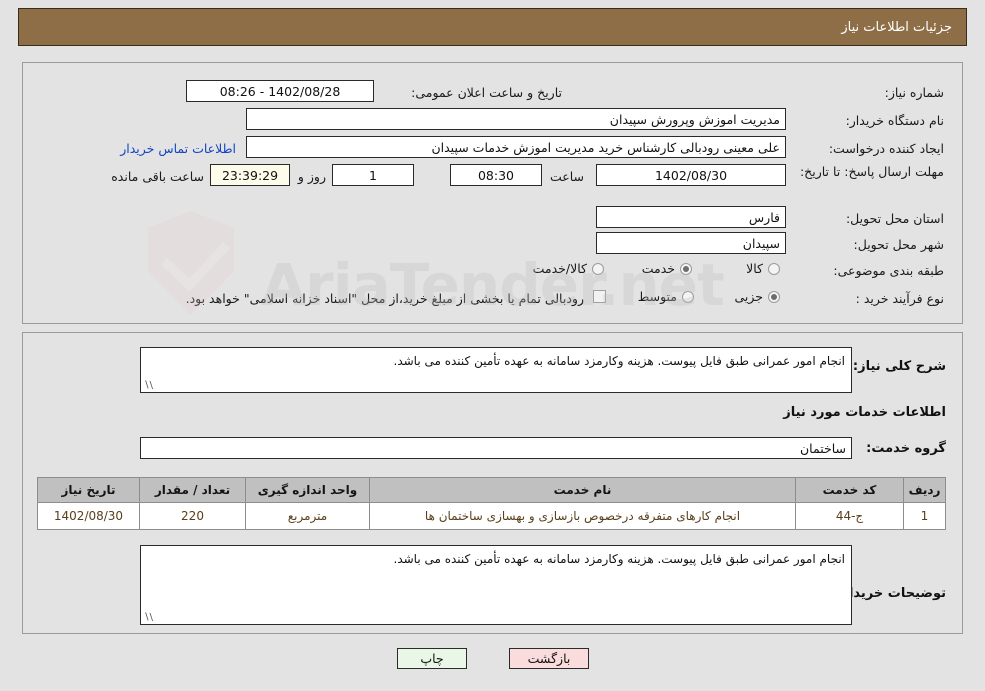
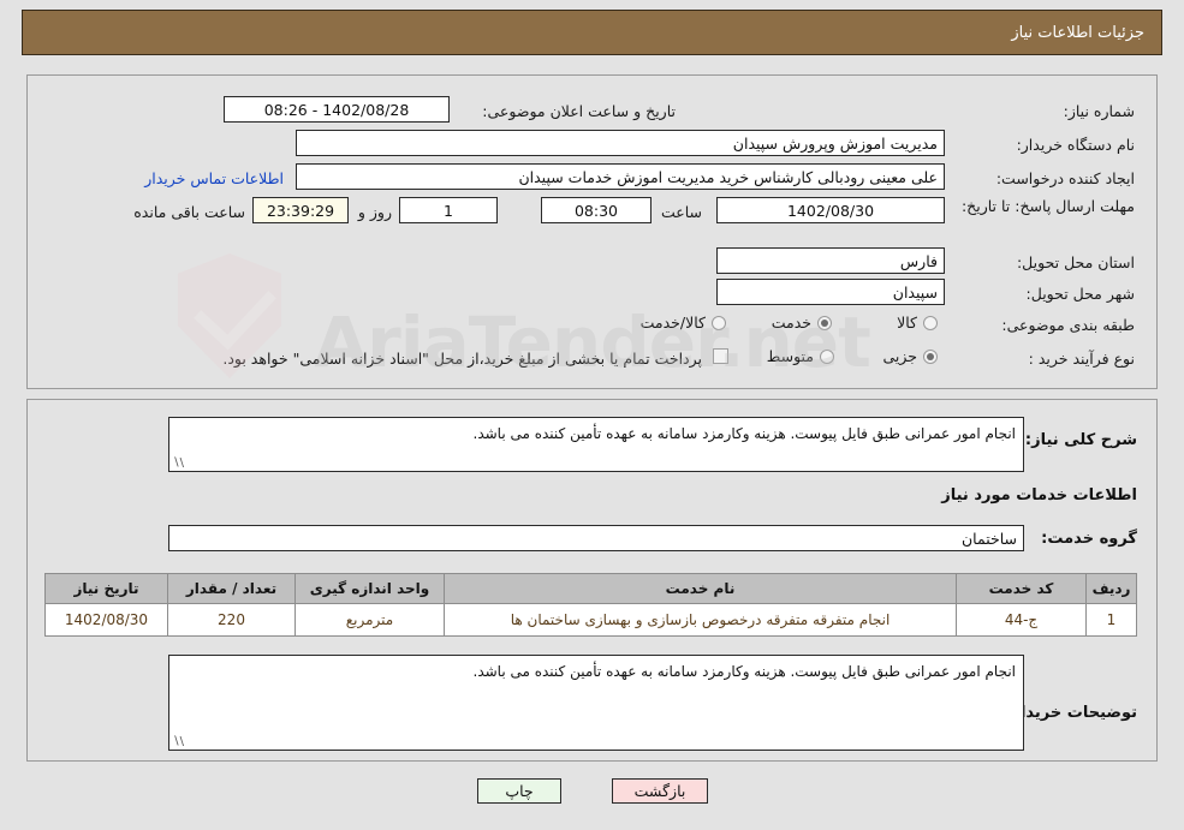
  جزئیات اطلاعات نیاز
  شماره نیاز:
- تاریخ و ساعت اعلان عمومی:
+ تاریخ و ساعت اعلان موضوعی:
  1402/08/28 - 08:26
  نام دستگاه خریدار:
  مدیریت اموزش وپرورش سپیدان
  ایجاد کننده درخواست:
  علی معینی رودبالی کارشناس خرید مدیریت اموزش خدمات سپیدان
  اطلاعات تماس خریدار
  مهلت ارسال پاسخ: تا تاریخ:
  1402/08/30
  ساعت
  08:30
  1
  روز و
  23:39:29
  ساعت باقی مانده
  استان محل تحویل:
  فارس
  شهر محل تحویل:
  سپیدان
  طبقه بندی موضوعی:
  کالا
  خدمت
  کالا/خدمت
  نوع فرآیند خرید :
  جزیی
  متوسط
- رودبالی تمام یا بخشی از مبلغ خرید،از محل "اسناد خزانه اسلامی" خواهد بود.
+ پرداخت تمام یا بخشی از مبلغ خرید،از محل "اسناد خزانه اسلامی" خواهد بود.
  AriaTender.net
  شرح کلی نیاز:
  انجام امور عمرانی طبق فایل پیوست. هزینه وکارمزد سامانه به عهده تأمین کننده می باشد.
  ∖
  اطلاعات خدمات مورد نیاز
  گروه خدمت:
  ساختمان
  ردیف	کد خدمت	نام خدمت	واحد اندازه گیری	تعداد / مقدار	تاریخ نیاز
- 1	ج-44	انجام کارهای متفرقه درخصوص بازسازی و بهسازی ساختمان ها	مترمربع	220	1402/08/30
+ 1	ج-44	انجام متفرقه متفرقه درخصوص بازسازی و بهسازی ساختمان ها	مترمربع	220	1402/08/30
  توضیحات خرید
  انجام امور عمرانی طبق فایل پیوست. هزینه وکارمزد سامانه به عهده تأمین کننده می باشد.
  ∖
  چاپ
  بازگشت
